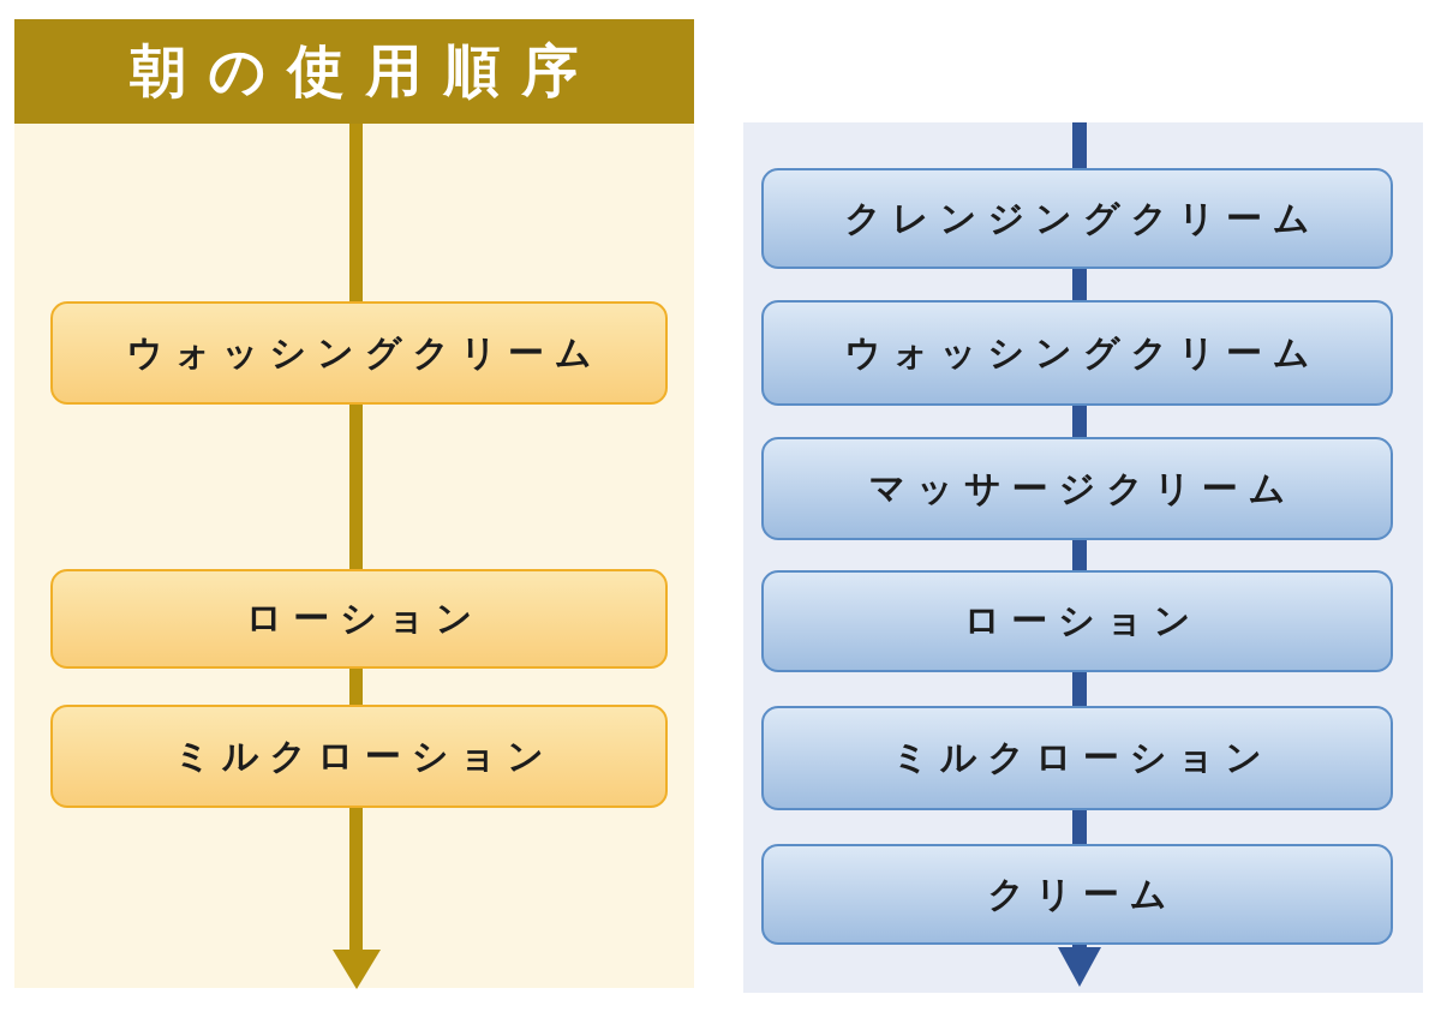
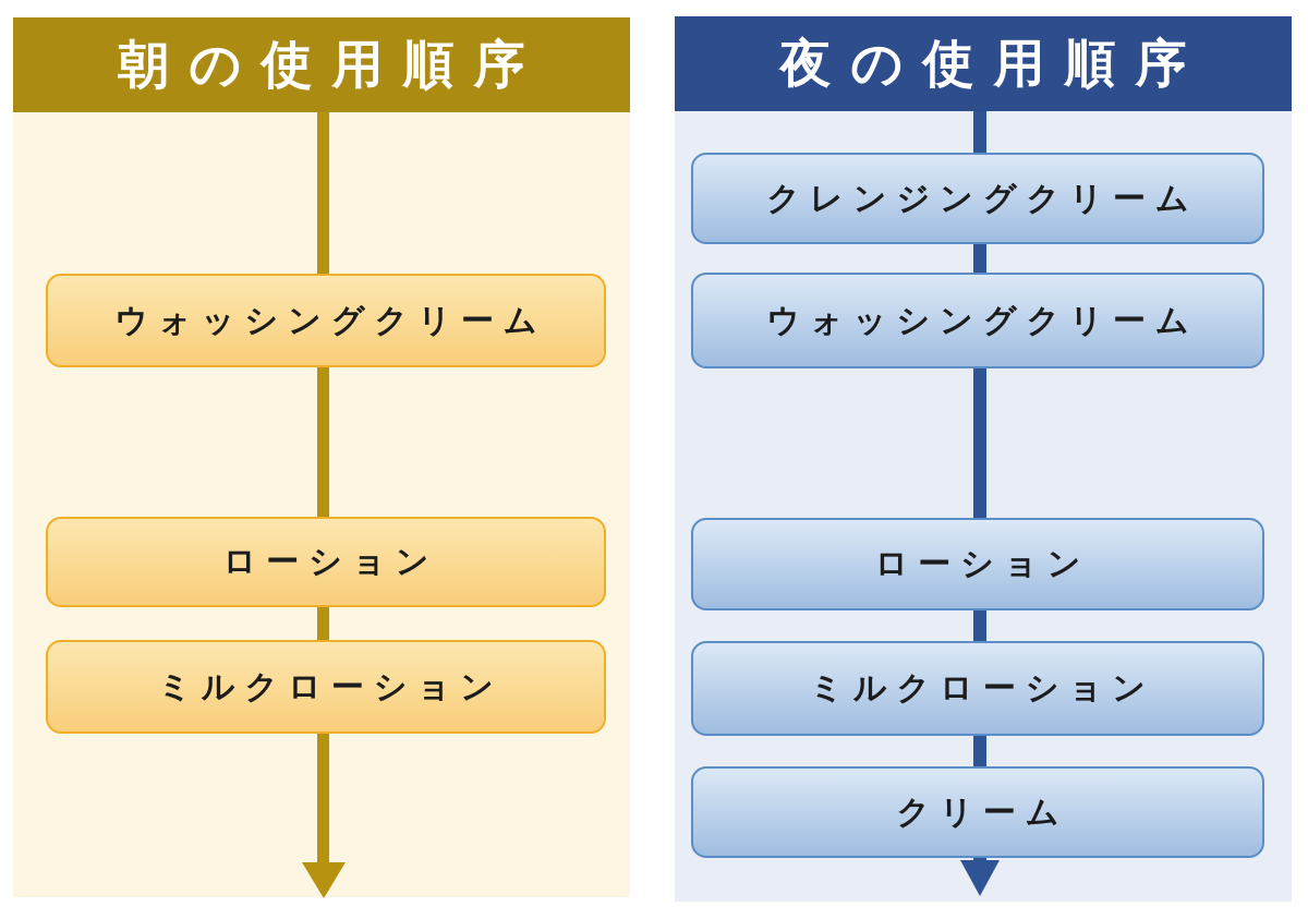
  朝の使用順序
  ウォッシングクリーム
  ローション
  ミルクローション
+ 夜の使用順序
  クレンジングクリーム
  ウォッシングクリーム
- マッサージクリーム
  ローション
  ミルクローション
  クリーム
